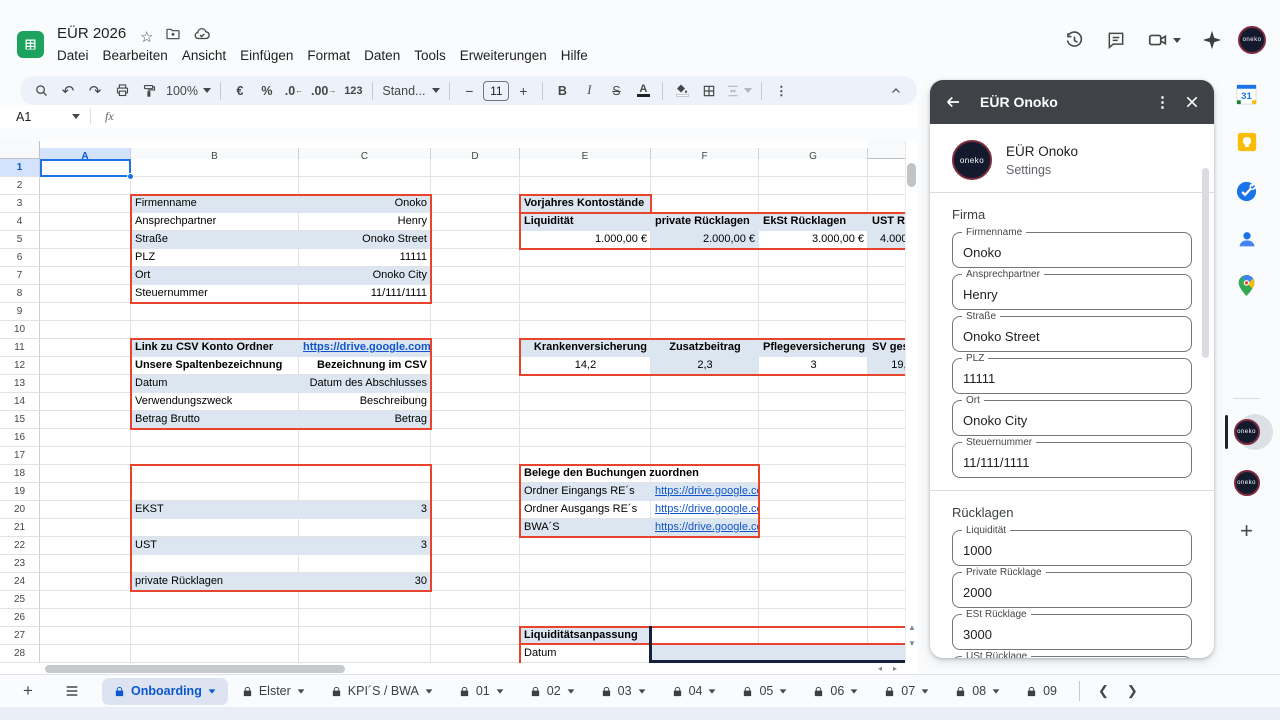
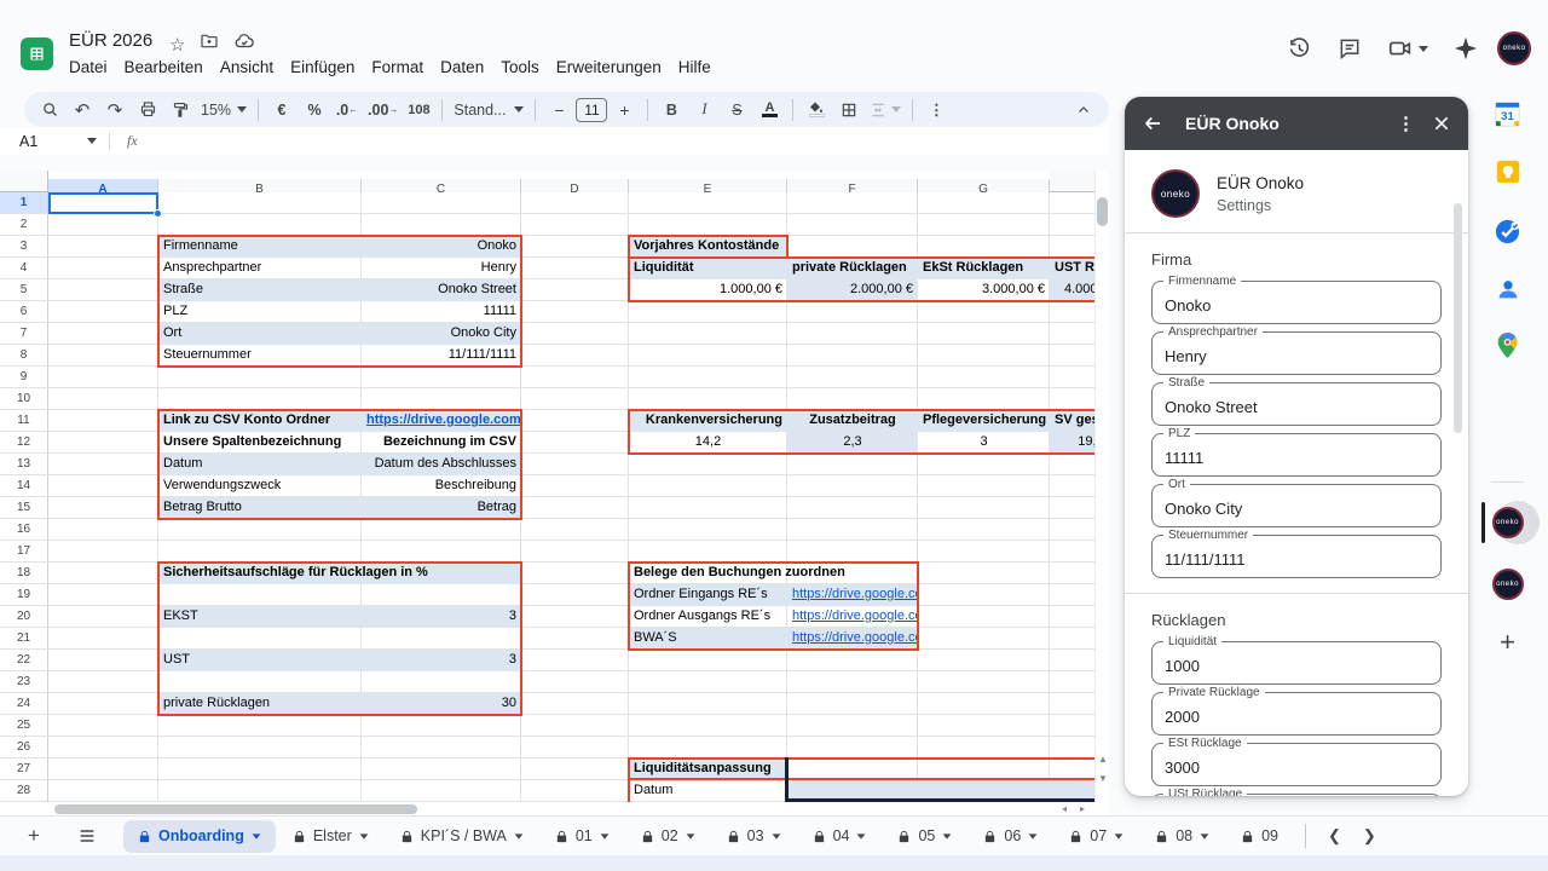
  EÜR 2026
  ☆
  Datei
  Bearbeiten
  Ansicht
  Einfügen
  Format
  Daten
  Tools
  Erweiterungen
  Hilfe
  ↶
  ↷
- 100%
+ 15%
  €
  %
  .0
  ←
  .00
  →
- 123
+ 108
  Stand...
  −
  11
  +
  B
  I
  S
  A
  ⋮
  A1
  fx
  A B C D E F G
  1
  2
  3
  4
  5
  6
  7
  8
  9
  10
  11
  12
  13
  14
  15
  16
  17
  18
  19
  20
  21
  22
  23
  24
  25
  26
  27
  28
  Firmenname
  Onoko
  Ansprechpartner
  Henry
  Straße
  Onoko Street
  PLZ
  11111
  Ort
  Onoko City
  Steuernummer
  11/111/1111
  Vorjahres Kontostände
  Liquidität
  private Rücklagen
  EkSt Rücklagen
  1.000,00 €
  2.000,00 €
  3.000,00 €
  Link zu CSV Konto Ordner
  https://drive.google.com
  Unsere Spaltenbezeichnung
  Bezeichnung im CSV
  Datum
  Datum des Abschlusses
  Verwendungszweck
  Beschreibung
  Betrag Brutto
  Betrag
  Krankenversicherung
  Zusatzbeitrag
  Pflegeversicherung
  14,2
  2,3
  3
+ Sicherheitsaufschläge für Rücklagen in %
  EKST
  3
  UST
  3
  private Rücklagen
  30
  Belege den Buchungen zuordnen
  Ordner Eingangs RE´s
  https://drive.google.c
  Ordner Ausgangs RE´s
  https://drive.google.c
  BWA´S
  https://drive.google.c
  Liquiditätsanpassung
  Datum
  ▲
  ▼
  ◂
  ▸
  +
  Onboarding
  Elster
  KPI´S / BWA
  01
  02
  03
  04
  05
  06
  07
  08
  09
  ❮
  ❯
  EÜR Onoko
  ⋮
  oneko
  EÜR Onoko
  Settings
  Firma
  Firmenname
  Onoko
  Ansprechpartner
  Henry
  Straße
  Onoko Street
  PLZ
  11111
  Ort
  Onoko City
  Steuernummer
  11/111/1111
  Rücklagen
  Liquidität
  1000
  Private Rücklage
  2000
  ESt Rücklage
  3000
  USt Rücklage
  31
  +
